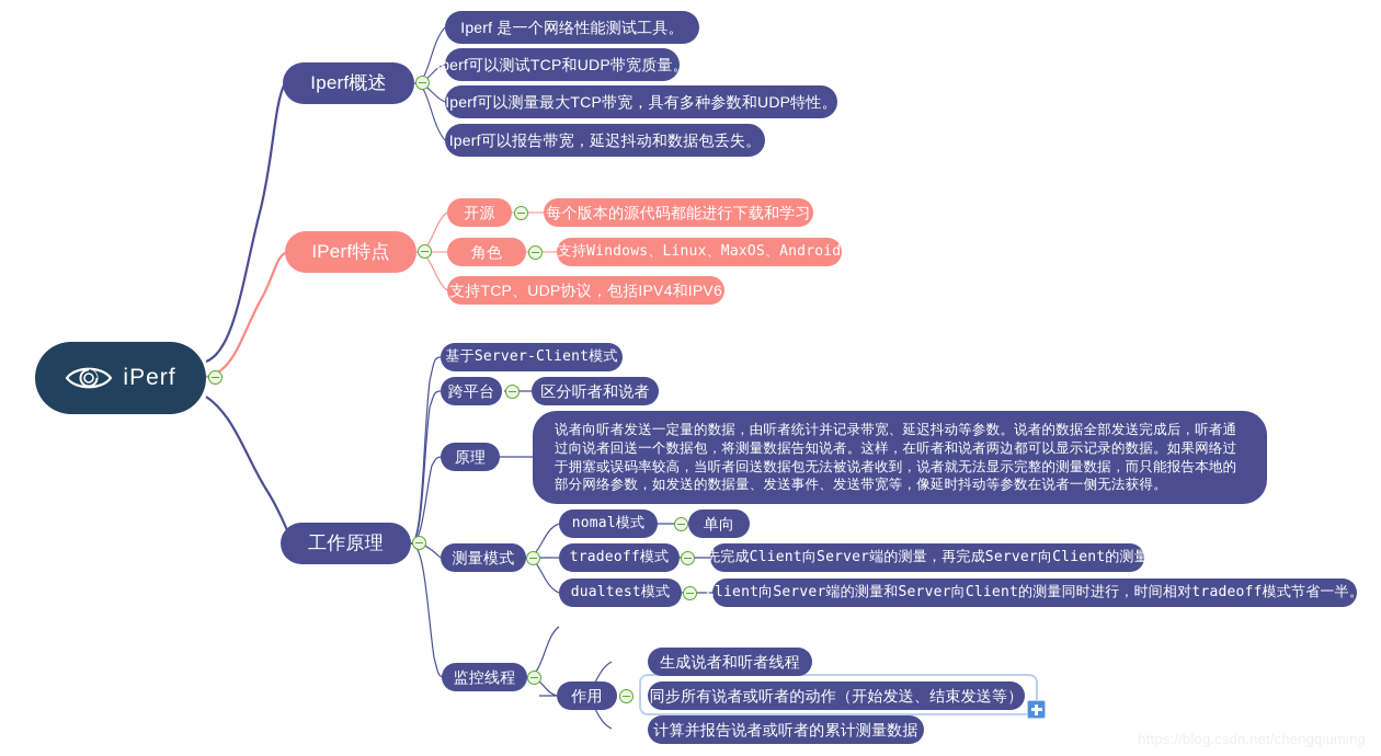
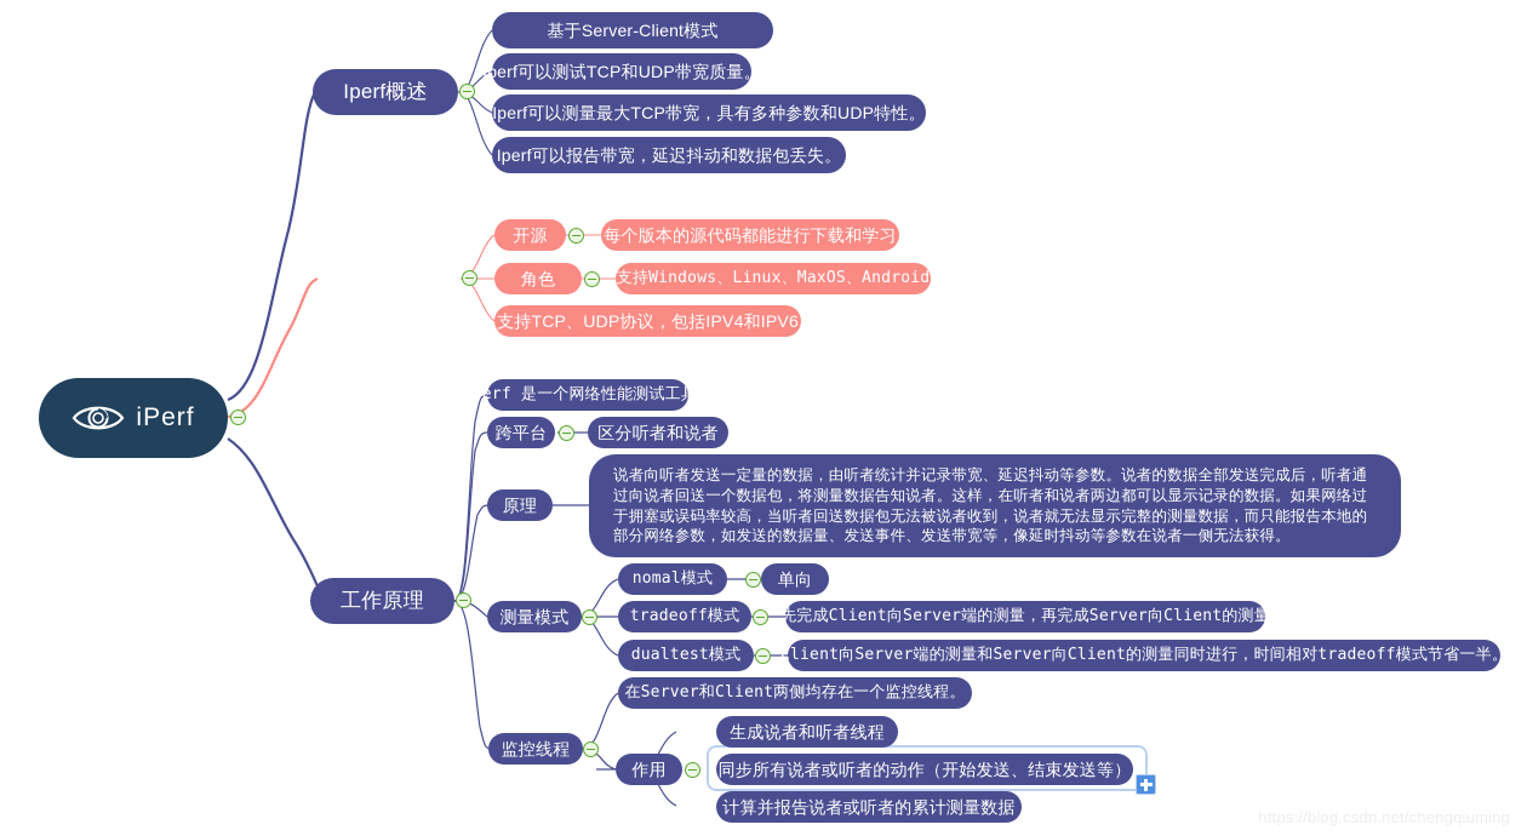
  iPerf
  Iperf概述
- Iperf 是一个网络性能测试工具。
+ 基于Server-Client模式
  Iperf可以测试TCP和UDP带宽质量。
  Iperf可以测量最大TCP带宽，具有多种参数和UDP特性。
  Iperf可以报告带宽，延迟抖动和数据包丢失。
- IPerf特点
  开源
  每个版本的源代码都能进行下载和学习
  角色
  支持Windows、Linux、MaxOS、Android
  支持TCP、UDP协议，包括IPV4和IPV6
  工作原理
- 基于Server-Client模式
+ Iperf 是一个网络性能测试工具。
  跨平台
  区分听者和说者
  原理
  说者向听者发送一定量的数据，由听者统计并记录带宽、延迟抖动等参数。说者的数据全部发送完成后，听者通过向说者回送一个数据包，将测量数据告知说者。这样，在听者和说者两边都可以显示记录的数据。如果网络过于拥塞或误码率较高，当听者回送数据包无法被说者收到，说者就无法显示完整的测量数据，而只能报告本地的部分网络参数，如发送的数据量、发送事件、发送带宽等，像延时抖动等参数在说者一侧无法获得。
  测量模式
  nomal模式
  单向
  tradeoff模式
  先完成Client向Server端的测量，再完成Server向Client的测量
  dualtest模式
  Client向Server端的测量和Server向Client的测量同时进行，时间相对tradeoff模式节省一半。
  监控线程
+ 在Server和Client两侧均存在一个监控线程。
  作用
  生成说者和听者线程
  同步所有说者或听者的动作（开始发送、结束发送等）
  计算并报告说者或听者的累计测量数据
